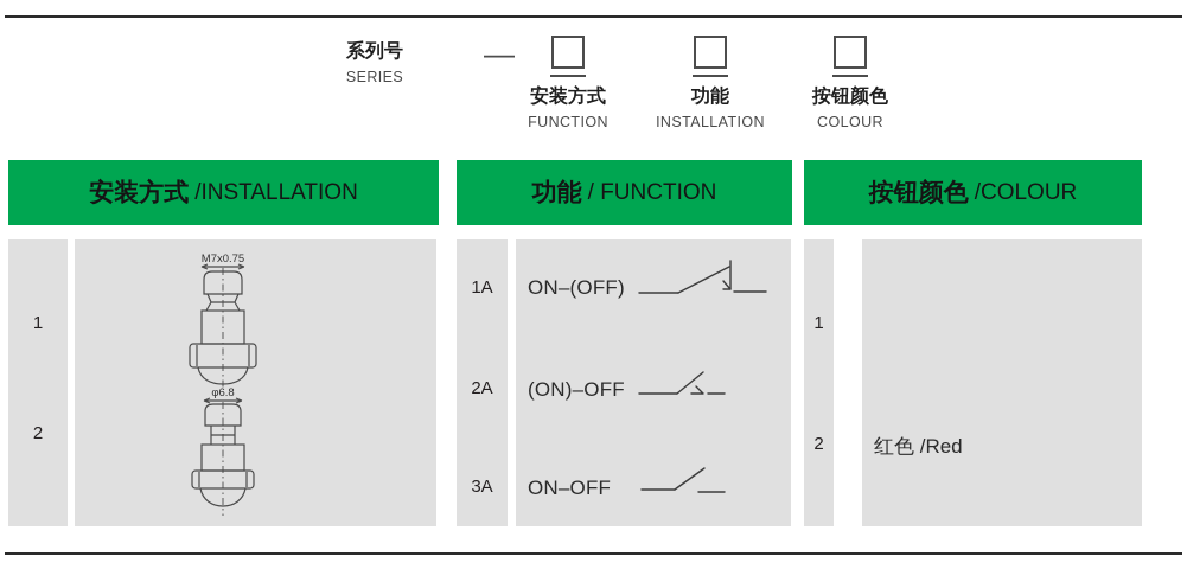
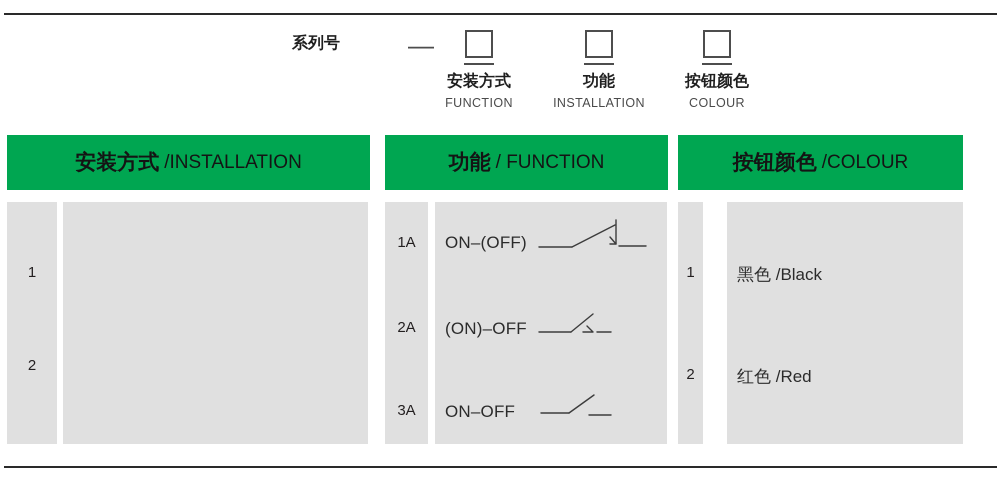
  系列号
- SERIES
  —
  安装方式
  FUNCTION
  功能
  INSTALLATION
  按钮颜色
  COLOUR
  安装方式
  /INSTALLATION
  功能
  / FUNCTION
  按钮颜色
  /COLOUR
  1
  2
- M7x0.75
- φ6.8
  1A
  2A
  3A
  ON–(OFF)
  (ON)–OFF
  ON–OFF
  1
  2
+ 黑色 /Black
  红色 /Red
